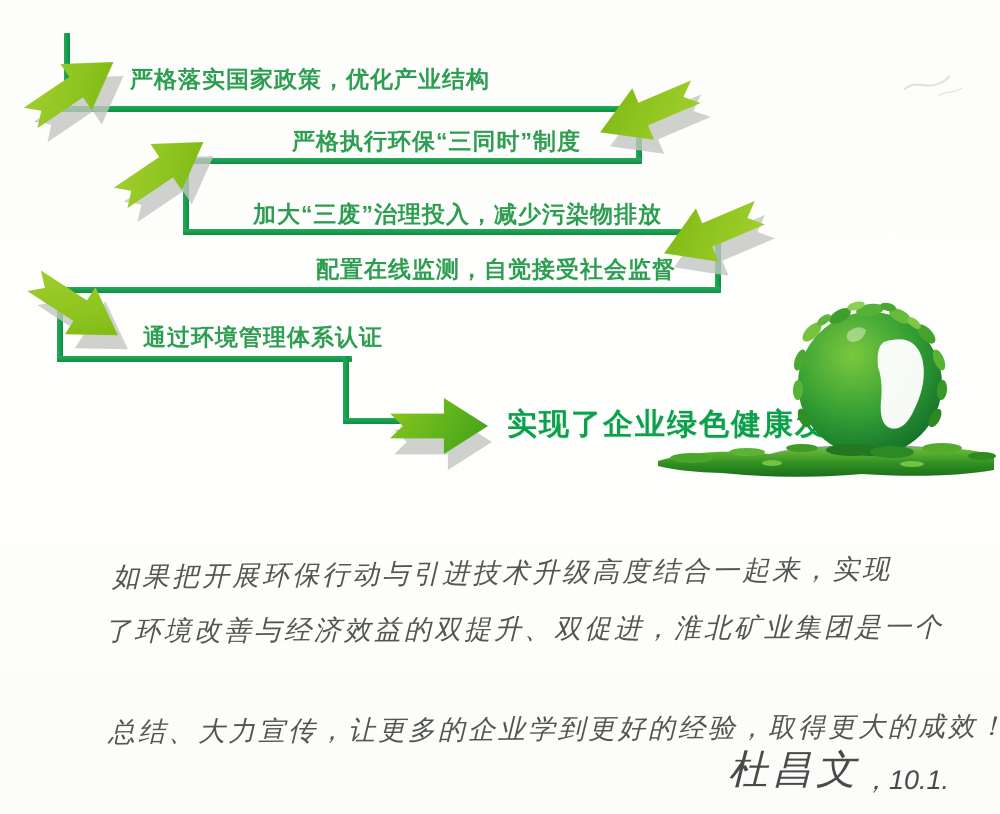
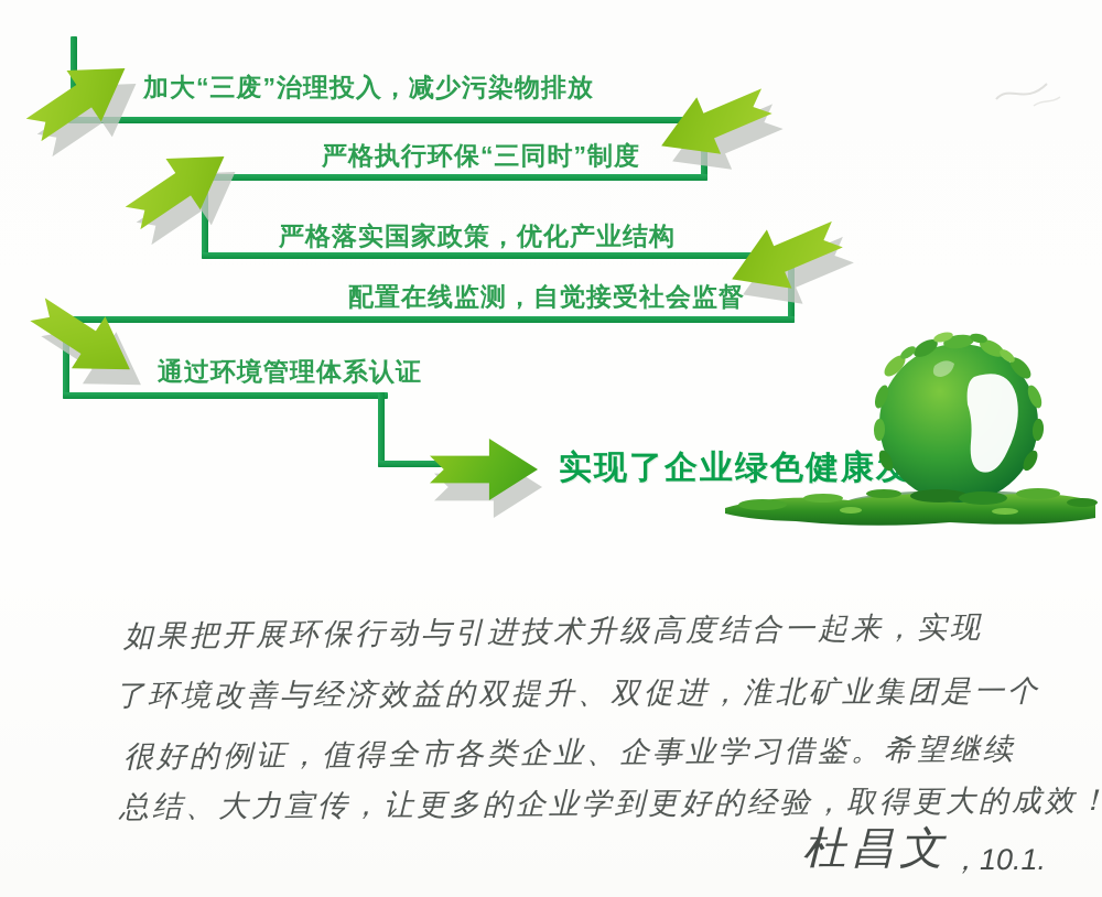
- 严格落实国家政策，优化产业结构
+ 加大“三废”治理投入，减少污染物排放
  严格执行环保“三同时”制度
- 加大“三废”治理投入，减少污染物排放
+ 严格落实国家政策，优化产业结构
  配置在线监测，自觉接受社会监督
  通过环境管理体系认证
  实现了企业绿色健康
  如果把开展环保行动与引进技术升级高度结合一起来，实现
  了环境改善与经济效益的双提升、双促进，淮北矿业集团是一个
+ 很好的例证，值得全市各类企业、企事业学习借鉴。希望继续
  总结、大力宣传，让更多的企业学到更好的经验，取得更大的成效！
  杜昌文，10.1.
